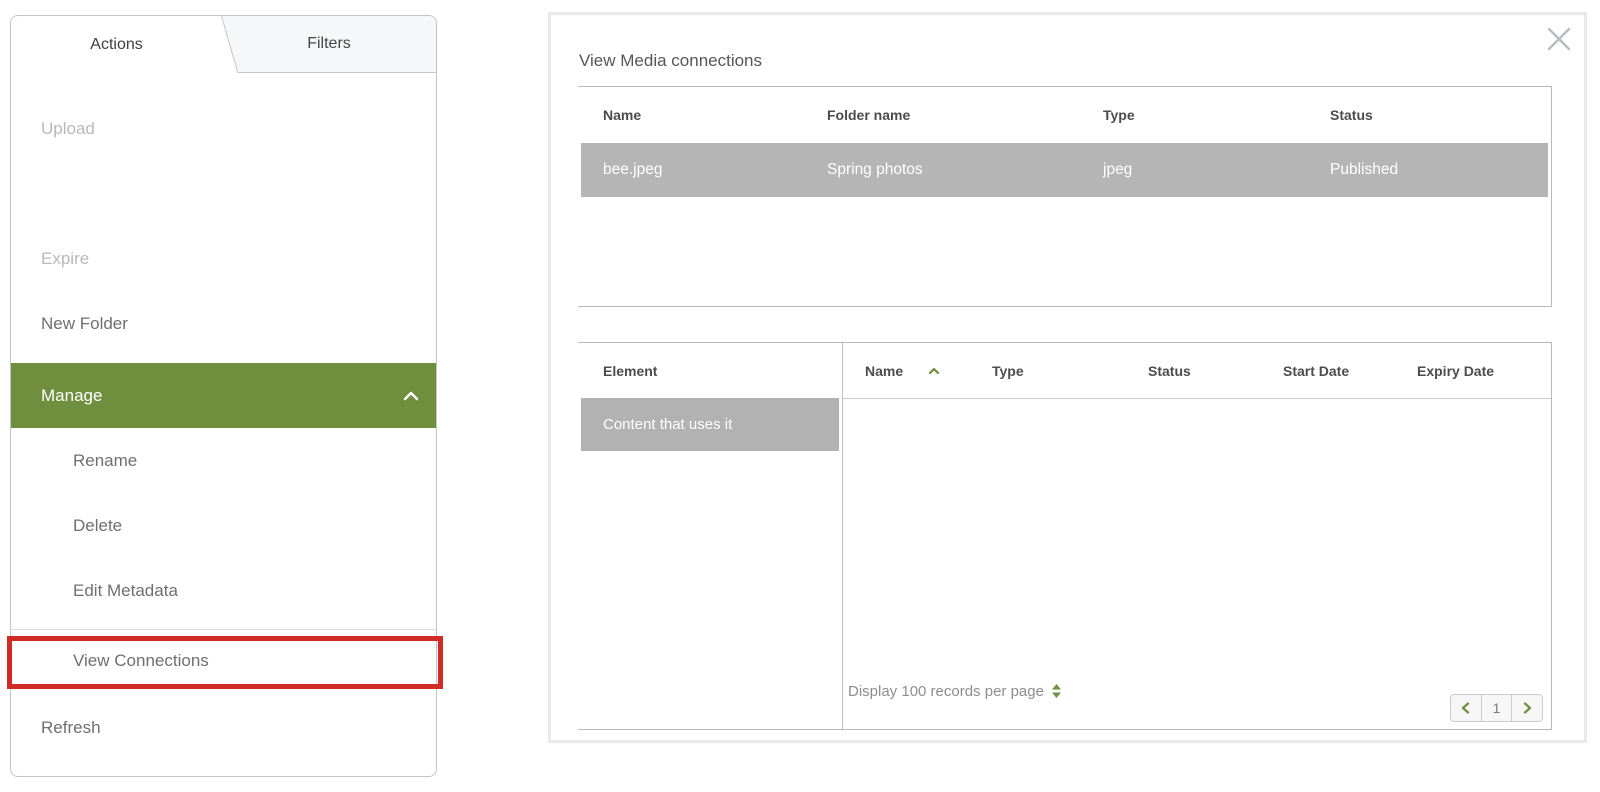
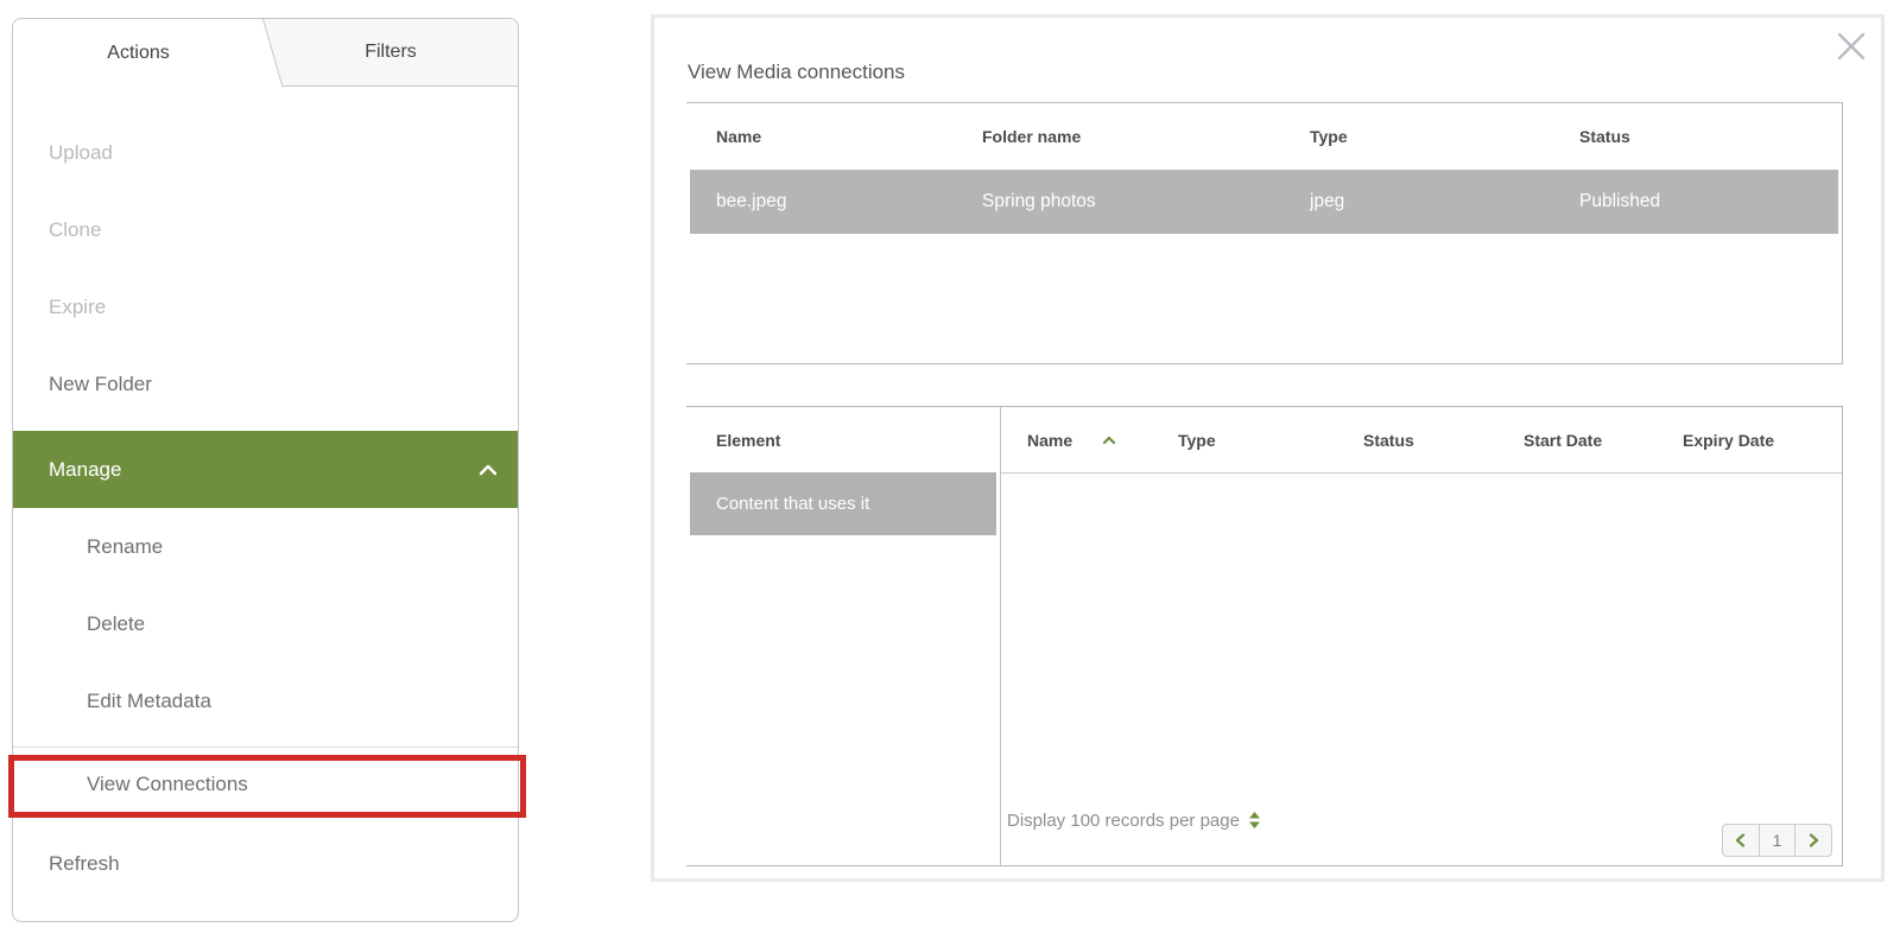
  Actions
  Filters
  Upload
+ Clone
  Expire
  New Folder
  Manage
  Rename
  Delete
  Edit Metadata
  View Connections
  Refresh
  View Media connections
  Name
  Folder name
  Type
  Status
  bee.jpeg
  Spring photos
  jpeg
  Published
  Element
  Content that uses it
  Name
  Type
  Status
  Start Date
  Expiry Date
  Display 100 records per page
  1
